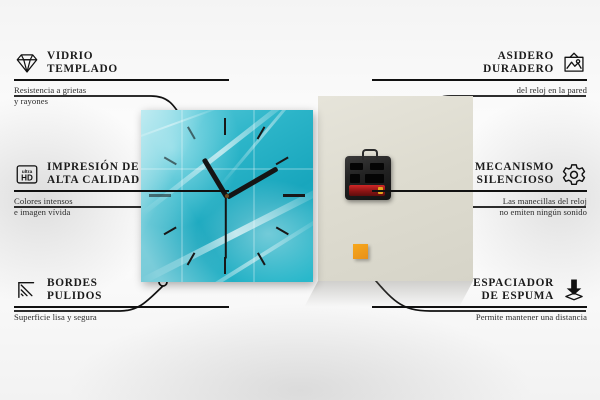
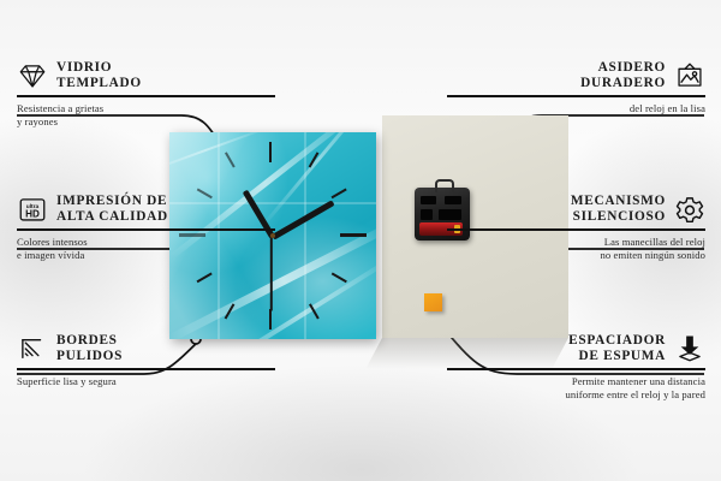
  VIDRIO
  TEMPLADO
  Resistencia a grietas
  y rayones
  HD
  IMPRESIÓN DE
  ALTA CALIDAD
  Colores intensos
  e imagen vívida
  BORDES
  PULIDOS
  Superficie lisa y segura
  ASIDERO
  DURADERO
- del reloj en la pared
+ del reloj en la lisa
  MECANISMO
  SILENCIOSO
  Las manecillas del reloj
  no emiten ningún sonido
  ESPACIADOR
  DE ESPUMA
  Permite mantener una distancia
+ uniforme entre el reloj y la pared
